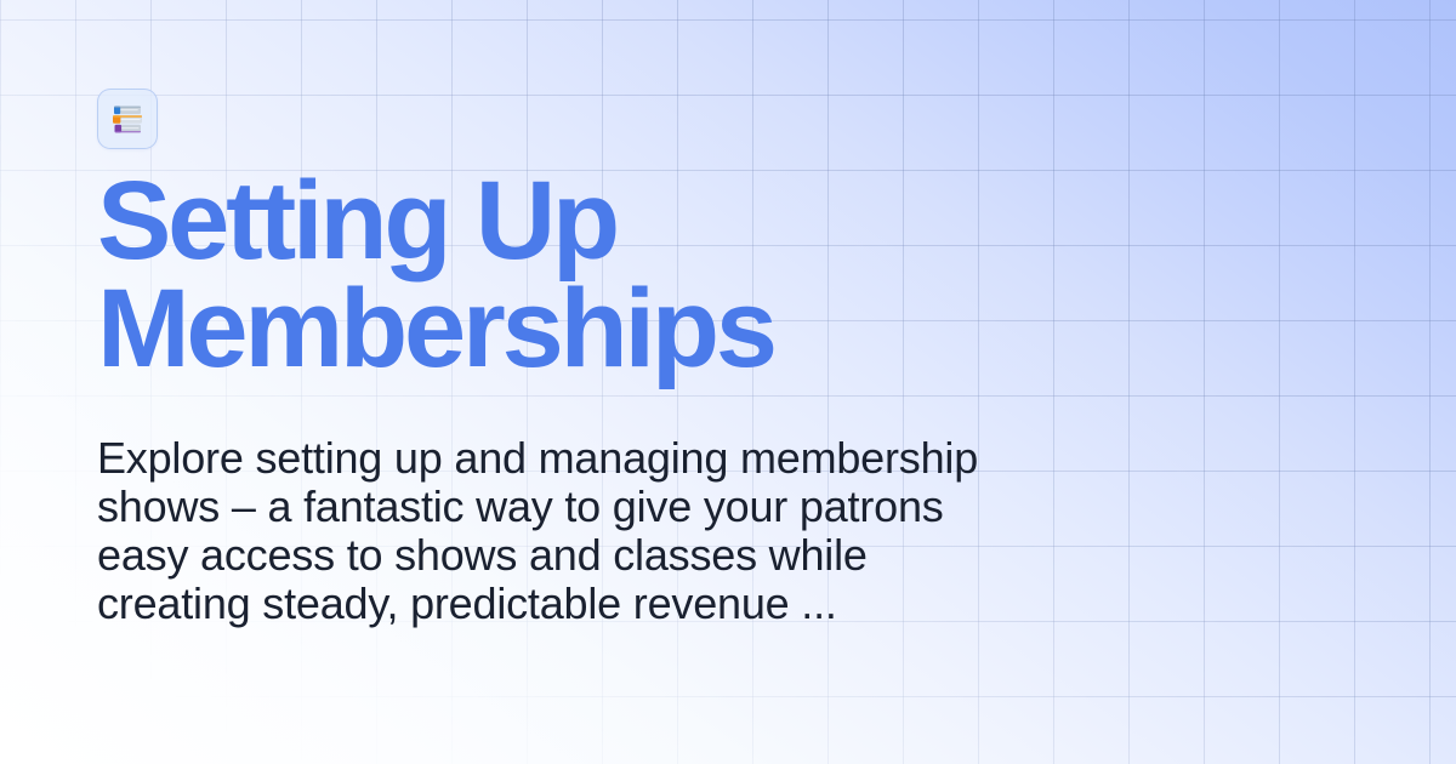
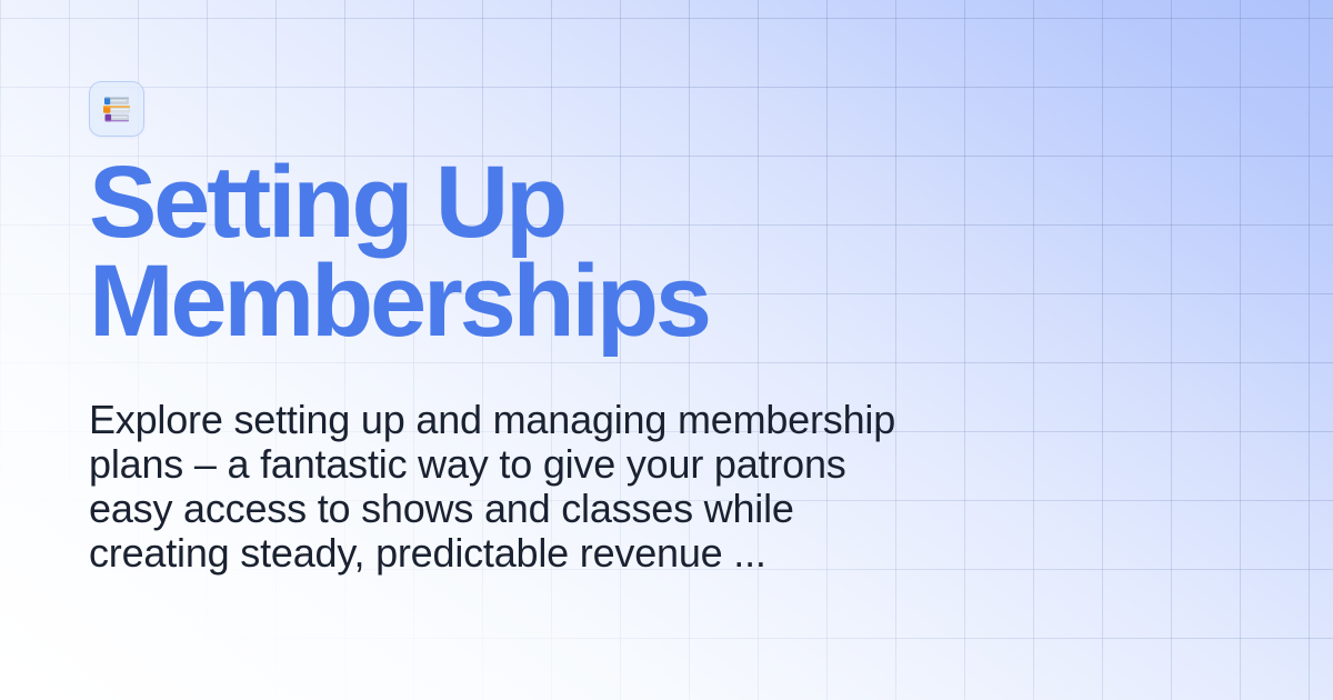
  Setting Up Memberships
- Explore setting up and managing membership shows – a fantastic way to give your patrons easy access to shows and classes while creating steady, predictable revenue ...
+ Explore setting up and managing membership plans – a fantastic way to give your patrons easy access to shows and classes while creating steady, predictable revenue ...
